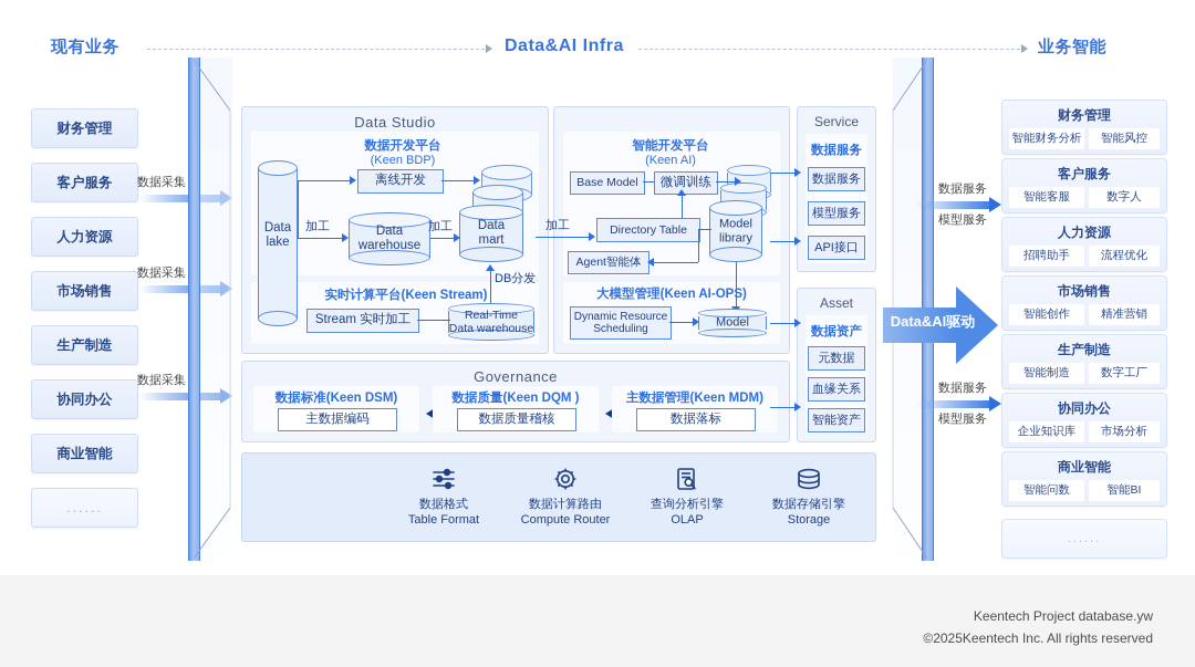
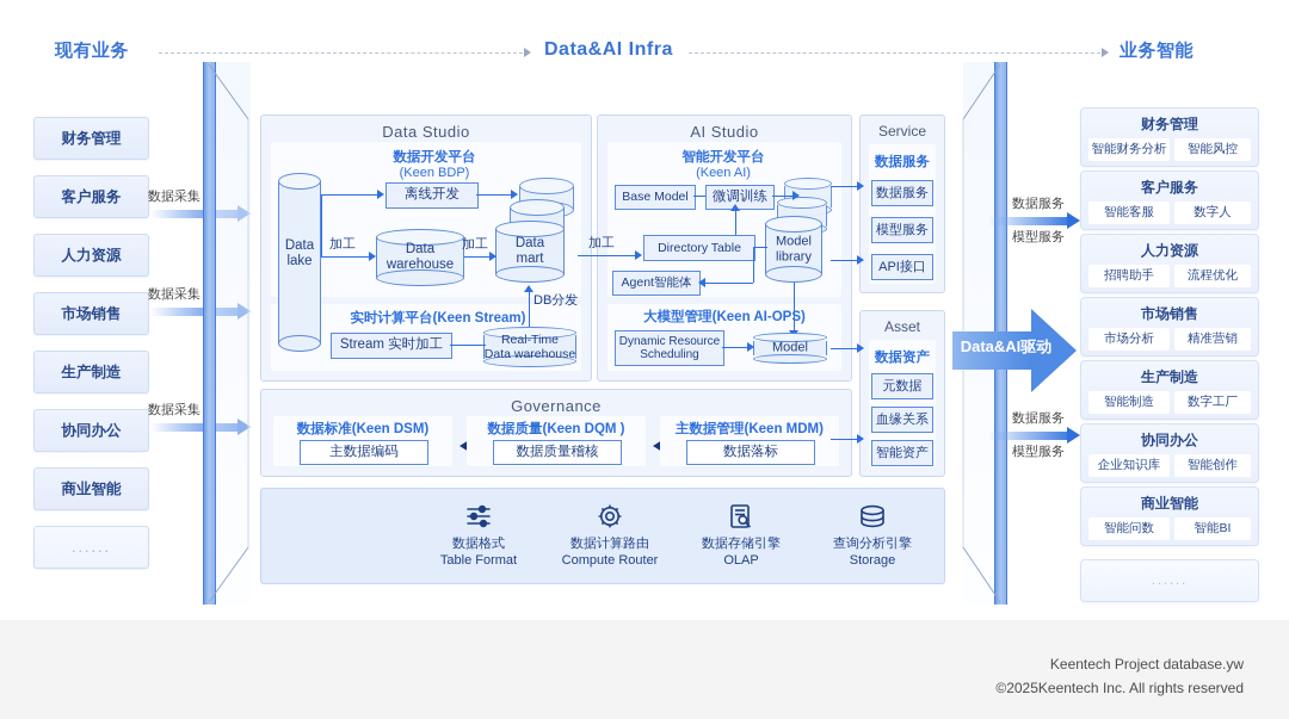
  现有业务
  Data&AI Infra
  业务智能
  财务管理
  客户服务
  人力资源
  市场销售
  生产制造
  协同办公
  商业智能
  ......
  数据采集
  数据采集
  数据采集
  Data Studio
  数据开发平台
  (Keen BDP)
  Data
  lake
  离线开发
  Data
  warehouse
  Data
  mart
  加工
  加工
  DB分发
  实时计算平台(Keen Stream)
  Stream 实时加工
  Real-Time
  Data warehouse
+ AI Studio
  智能开发平台
  (Keen AI)
  Base Model
  微调训练
  Directory Table
  Agent智能体
  Model
  library
  大模型管理(Keen AI-OPS)
  Dynamic Resource
  Scheduling
  Model
  加工
  Governance
  数据标准(Keen DSM)
  主数据编码
  数据质量(Keen DQM )
  数据质量稽核
  主数据管理(Keen MDM)
  数据落标
  Service
  数据服务
  数据服务
  模型服务
  API接口
  Asset
  数据资产
  元数据
  血缘关系
  智能资产
  数据格式
  Table Format
  数据计算路由
  Compute Router
- 查询分析引擎
+ 数据存储引擎
  OLAP
- 数据存储引擎
+ 查询分析引擎
  Storage
  数据服务
  模型服务
  数据服务
  模型服务
  Data&AI驱动
  财务管理
  智能财务分析
  智能风控
  客户服务
  智能客服
  数字人
  人力资源
  招聘助手
  流程优化
  市场销售
- 智能创作
+ 市场分析
  精准营销
  生产制造
  智能制造
  数字工厂
  协同办公
  企业知识库
- 市场分析
+ 智能创作
  商业智能
  智能问数
  智能BI
  ......
  Keentech Project database.yw
  ©2025Keentech Inc. All rights reserved
